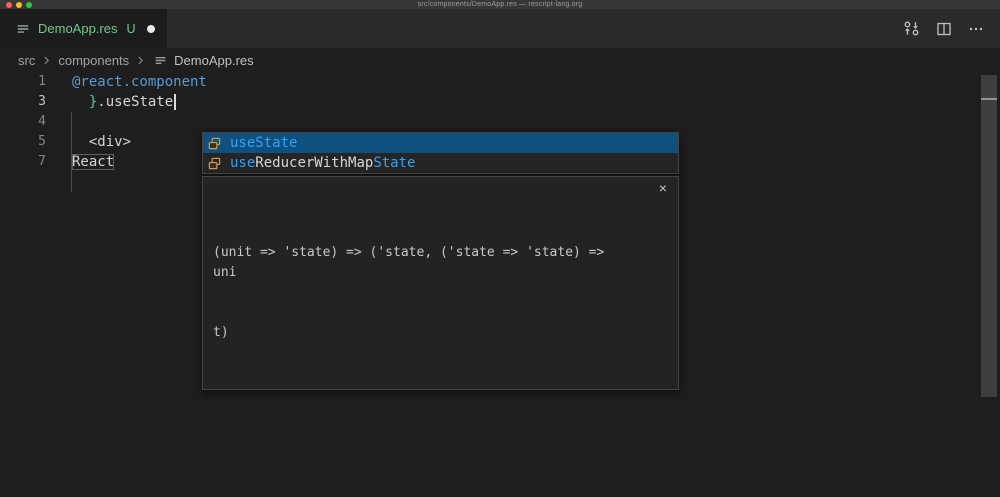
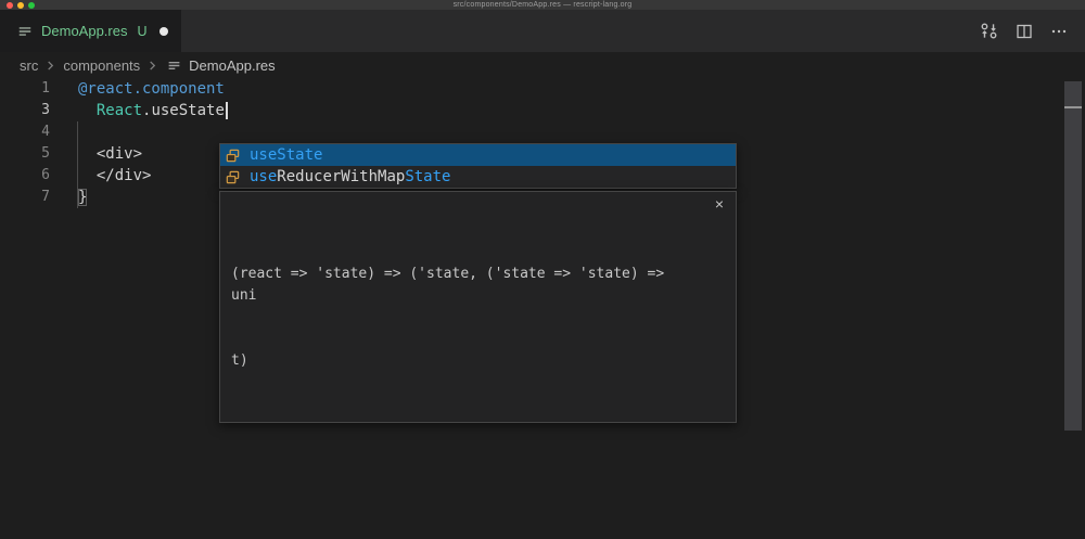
  DemoApp.res
  U
  src
  components
  DemoApp.res
  1
  @react.component
  3
- }.useState
+ React.useState
  4
  5
  <div>
+ 6
+ </div>
  7
- React
+ }
  useState
  useReducerWithMapState
  ×
- (unit => 'state) => ('state, ('state => 'state) => uni
+ (react => 'state) => ('state, ('state => 'state) => uni
  t)
